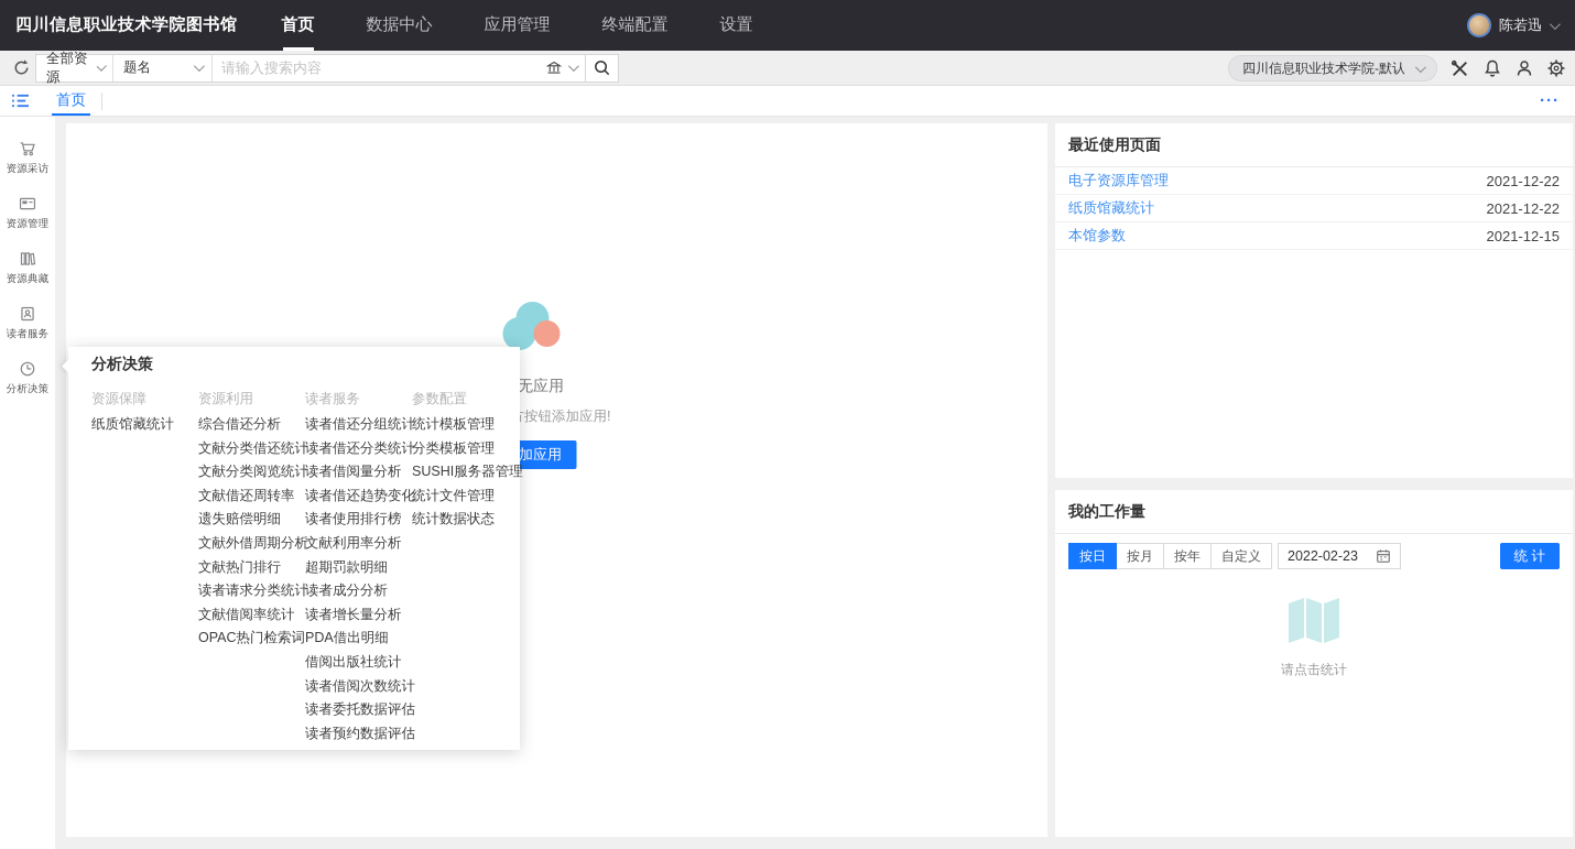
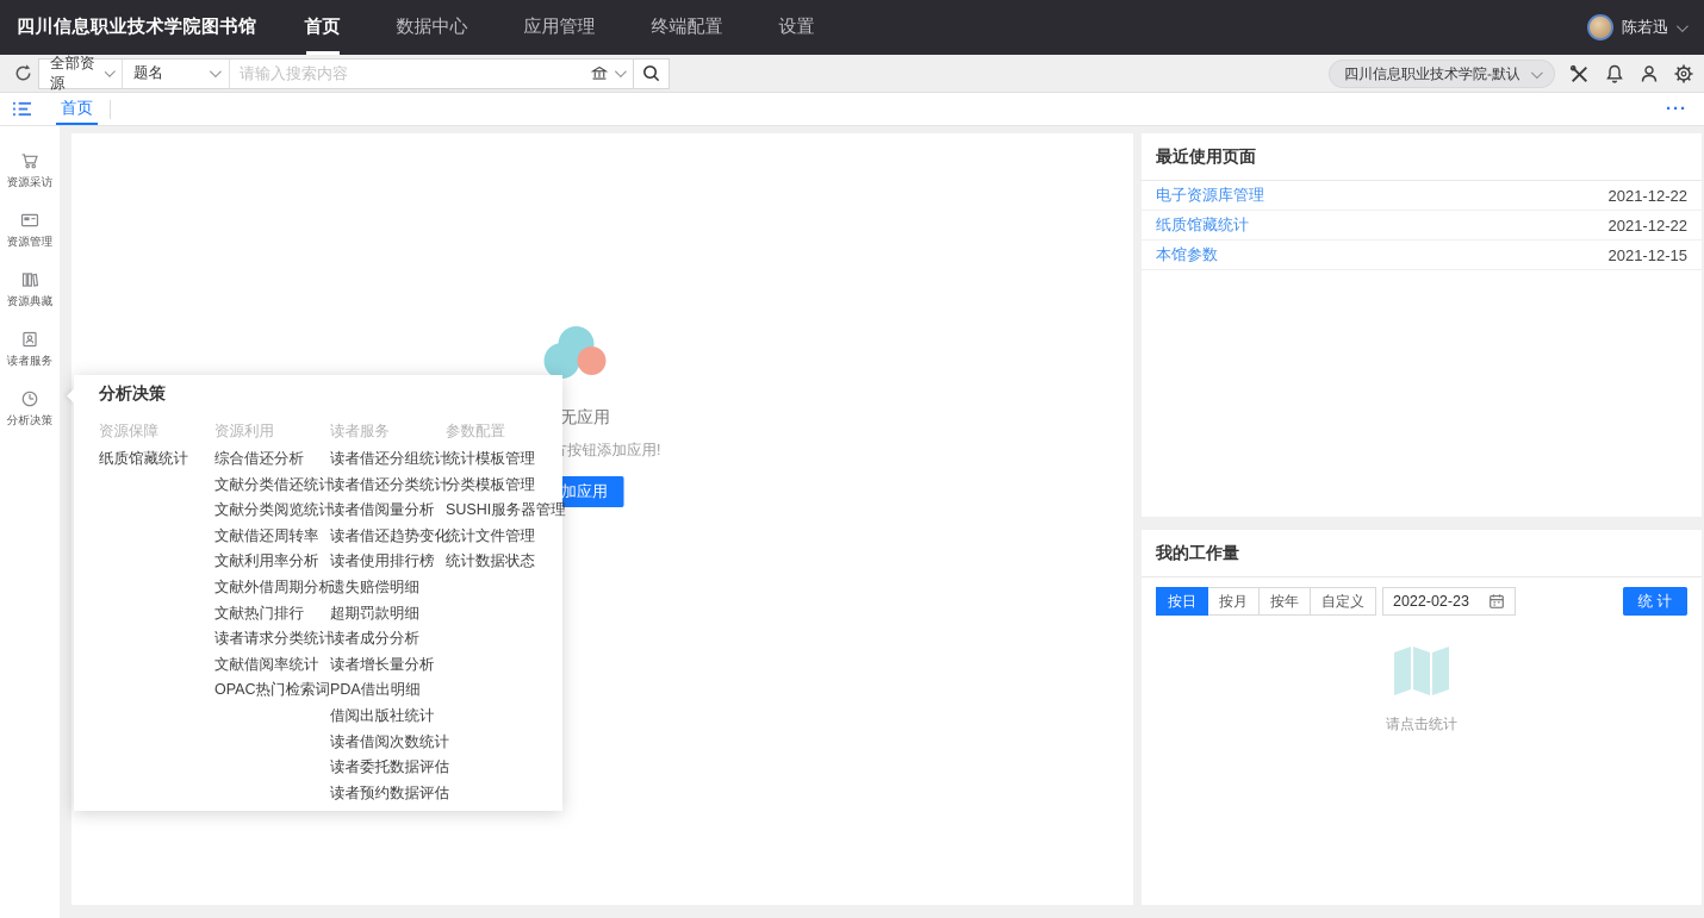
  四川信息职业技术学院图书馆
  首页
  数据中心
  应用管理
  终端配置
  设置
  陈若迅
  全部资源
  题名
  请输入搜索内容
  四川信息职业技术学院-默认
  首页
  ···
  资源采访
  资源管理
  资源典藏
  读者服务
  分析决策
  无应用
  加应用
  分析决策
  资源保障
  纸质馆藏统计
  资源利用
  综合借还分析
  文献分类借还统计
  文献分类阅览统计
  文献借还周转率
- 遗失赔偿明细
+ 文献利用率分析
  文献外借周期分析
  文献热门排行
  读者请求分类统计
  文献借阅率统计
  OPAC热门检索词
  读者服务
  读者借还分组统计
  读者借还分类统计
  读者借阅量分析
  读者借还趋势变化
  读者使用排行榜
- 文献利用率分析
+ 遗失赔偿明细
  超期罚款明细
  读者成分分析
  读者增长量分析
  PDA借出明细
  借阅出版社统计
  读者借阅次数统计
  读者委托数据评估
  读者预约数据评估
  参数配置
  统计模板管理
  分类模板管理
  SUSHI服务器管理
  统计文件管理
  统计数据状态
  最近使用页面
  电子资源库管理
  2021-12-22
  纸质馆藏统计
  2021-12-22
  本馆参数
  2021-12-15
  我的工作量
  按日
  按月
  按年
  自定义
  2022-02-23
  统 计
  请点击统计
